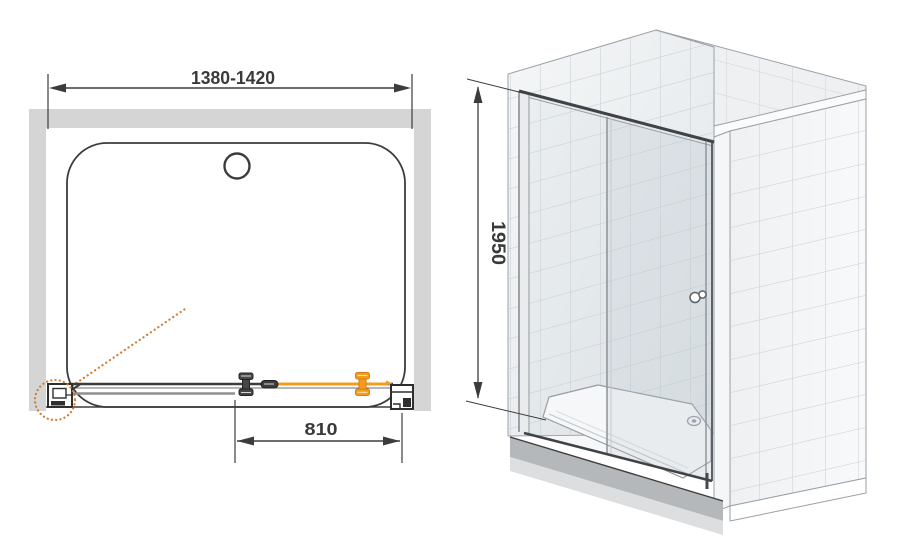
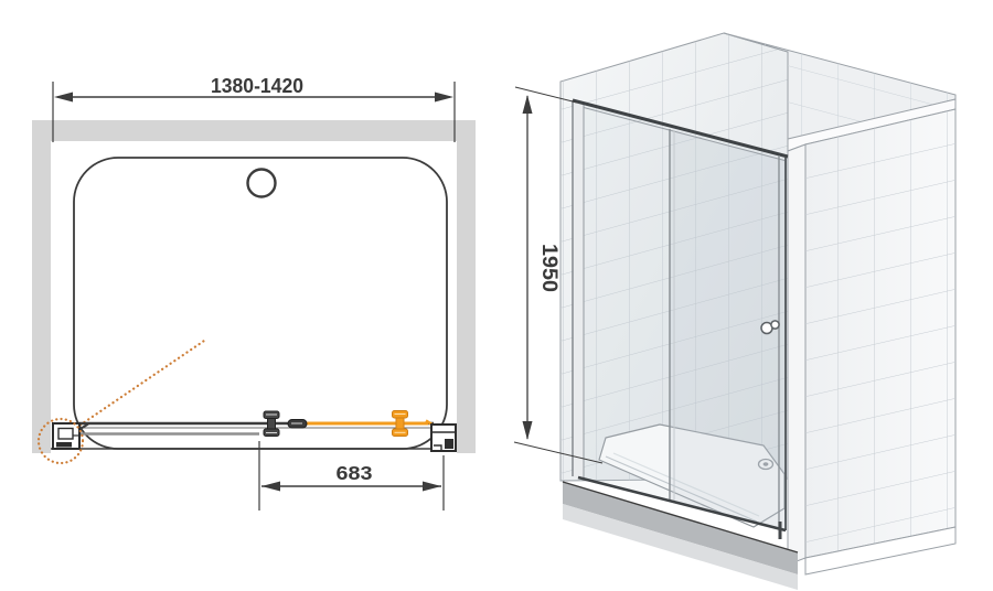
  1380-1420
- 810
+ 683
